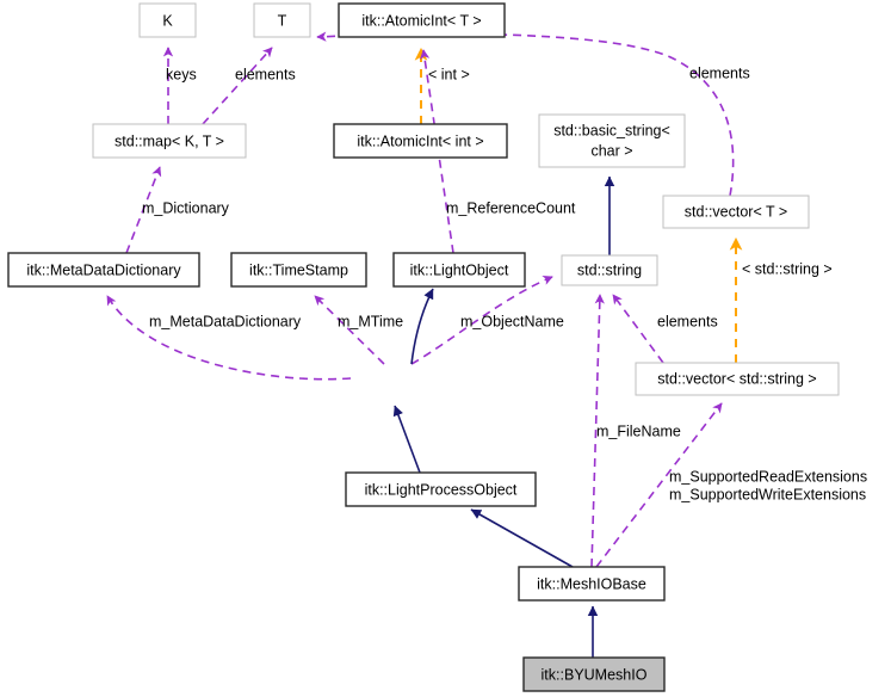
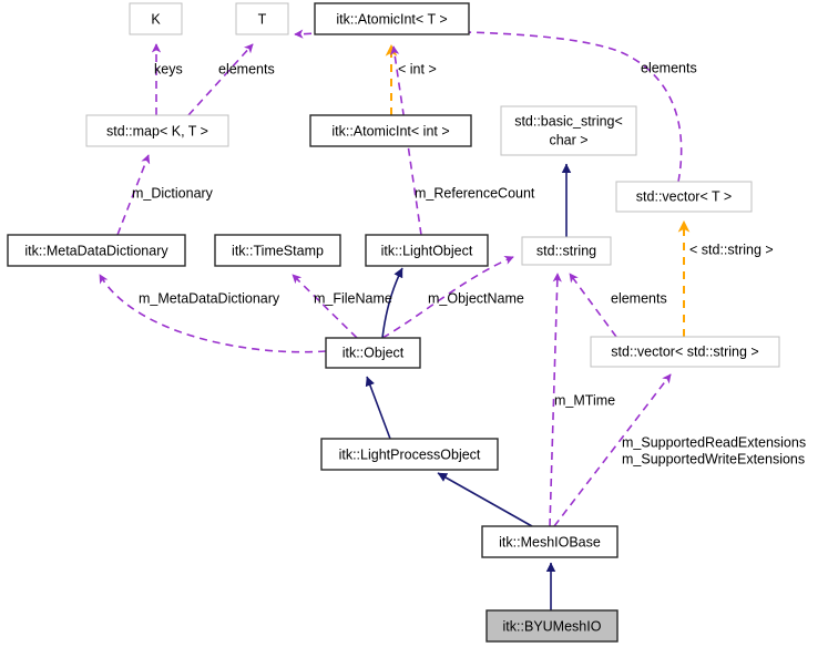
  keys
  elements
  elements
  < int >
  < std::string >
  m_Dictionary
  m_ReferenceCount
  m_MetaDataDictionary
- m_MTime
+ m_FileName
  m_ObjectName
  elements
- m_FileName
+ m_MTime
  m_SupportedReadExtensions
  m_SupportedWriteExtensions
  K
  T
  itk::AtomicInt< T >
  std::map< K, T >
  itk::AtomicInt< int >
  std::basic_string<
  char >
  std::vector< T >
  itk::MetaDataDictionary
  itk::TimeStamp
  itk::LightObject
  std::string
  std::vector< std::string >
+ itk::Object
  itk::LightProcessObject
  itk::MeshIOBase
  itk::BYUMeshIO
